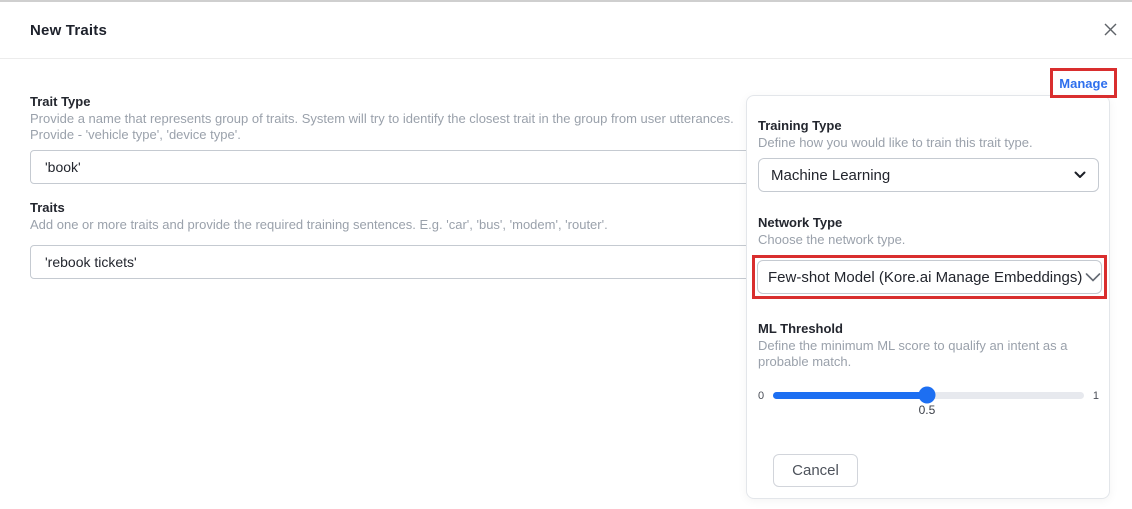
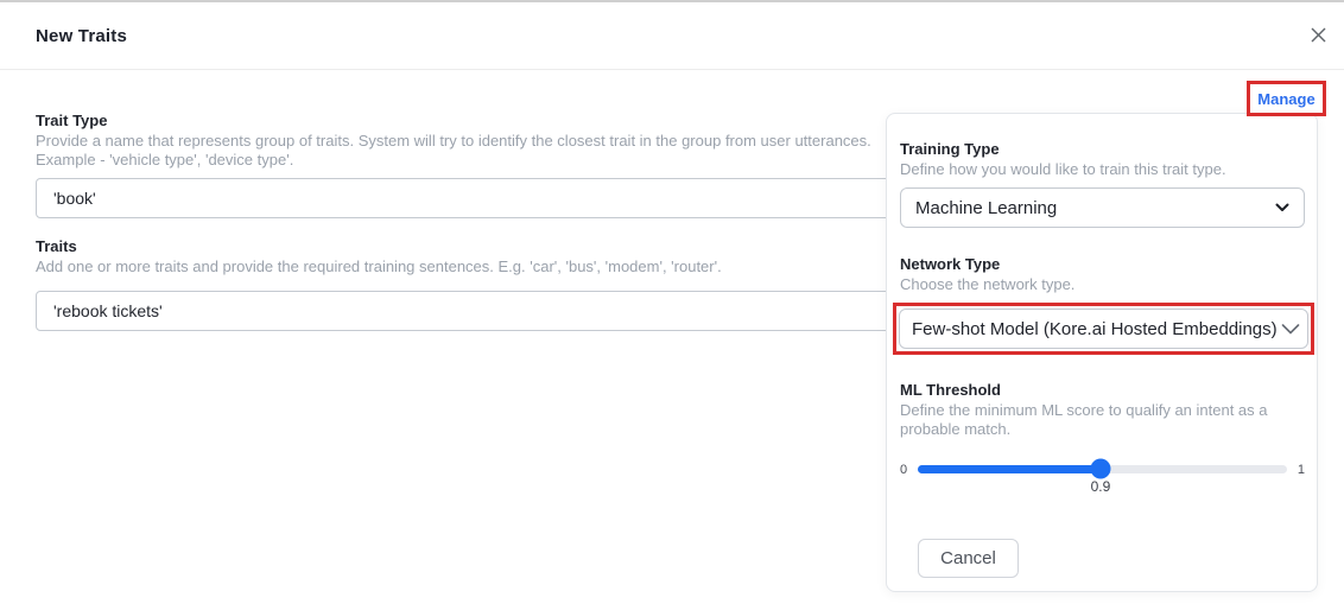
  New Traits
  Manage
  Trait Type
  Provide a name that represents group of traits. System will try to identify the closest trait in the group from user utterances.
- Provide - 'vehicle type', 'device type'.
+ Example - 'vehicle type', 'device type'.
  'book'
  Traits
  Add one or more traits and provide the required training sentences. E.g. 'car', 'bus', 'modem', 'router'.
  'rebook tickets'
  Training Type
  Define how you would like to train this trait type.
  Machine Learning
  Network Type
  Choose the network type.
- Few-shot Model (Kore.ai Manage Embeddings)
+ Few-shot Model (Kore.ai Hosted Embeddings)
  ML Threshold
  Define the minimum ML score to qualify an intent as a probable match.
  0
- 0.5
+ 0.9
  1
  Cancel
